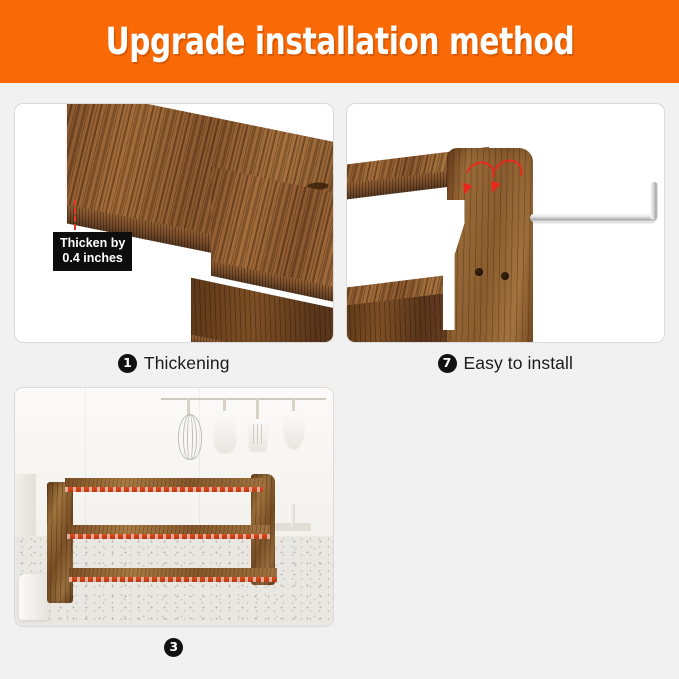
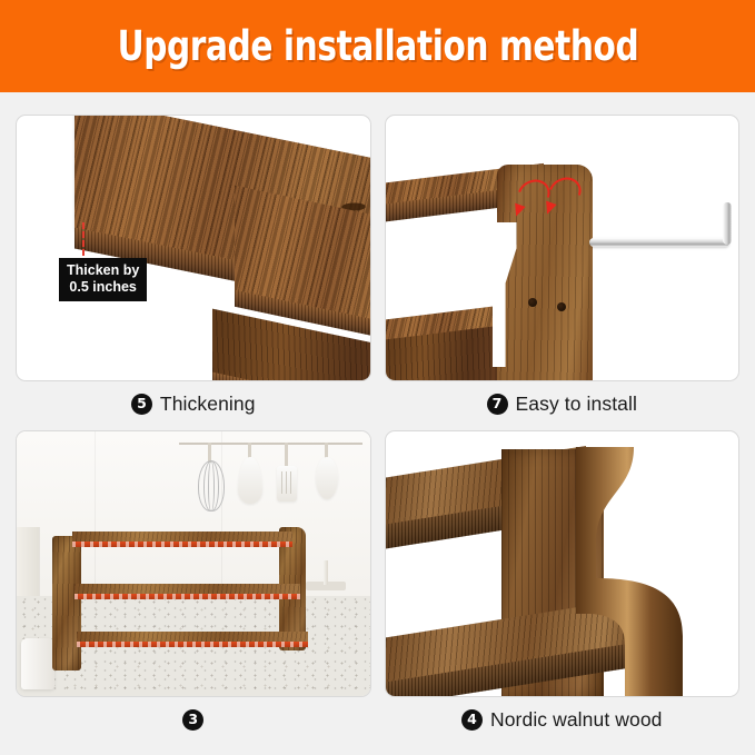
  Upgrade installation method
  Thicken by
- 0.4 inches
+ 0.5 inches
- 1
+ 5
  Thickening
  7
  Easy to install
  3
+ 4
+ Nordic walnut wood
